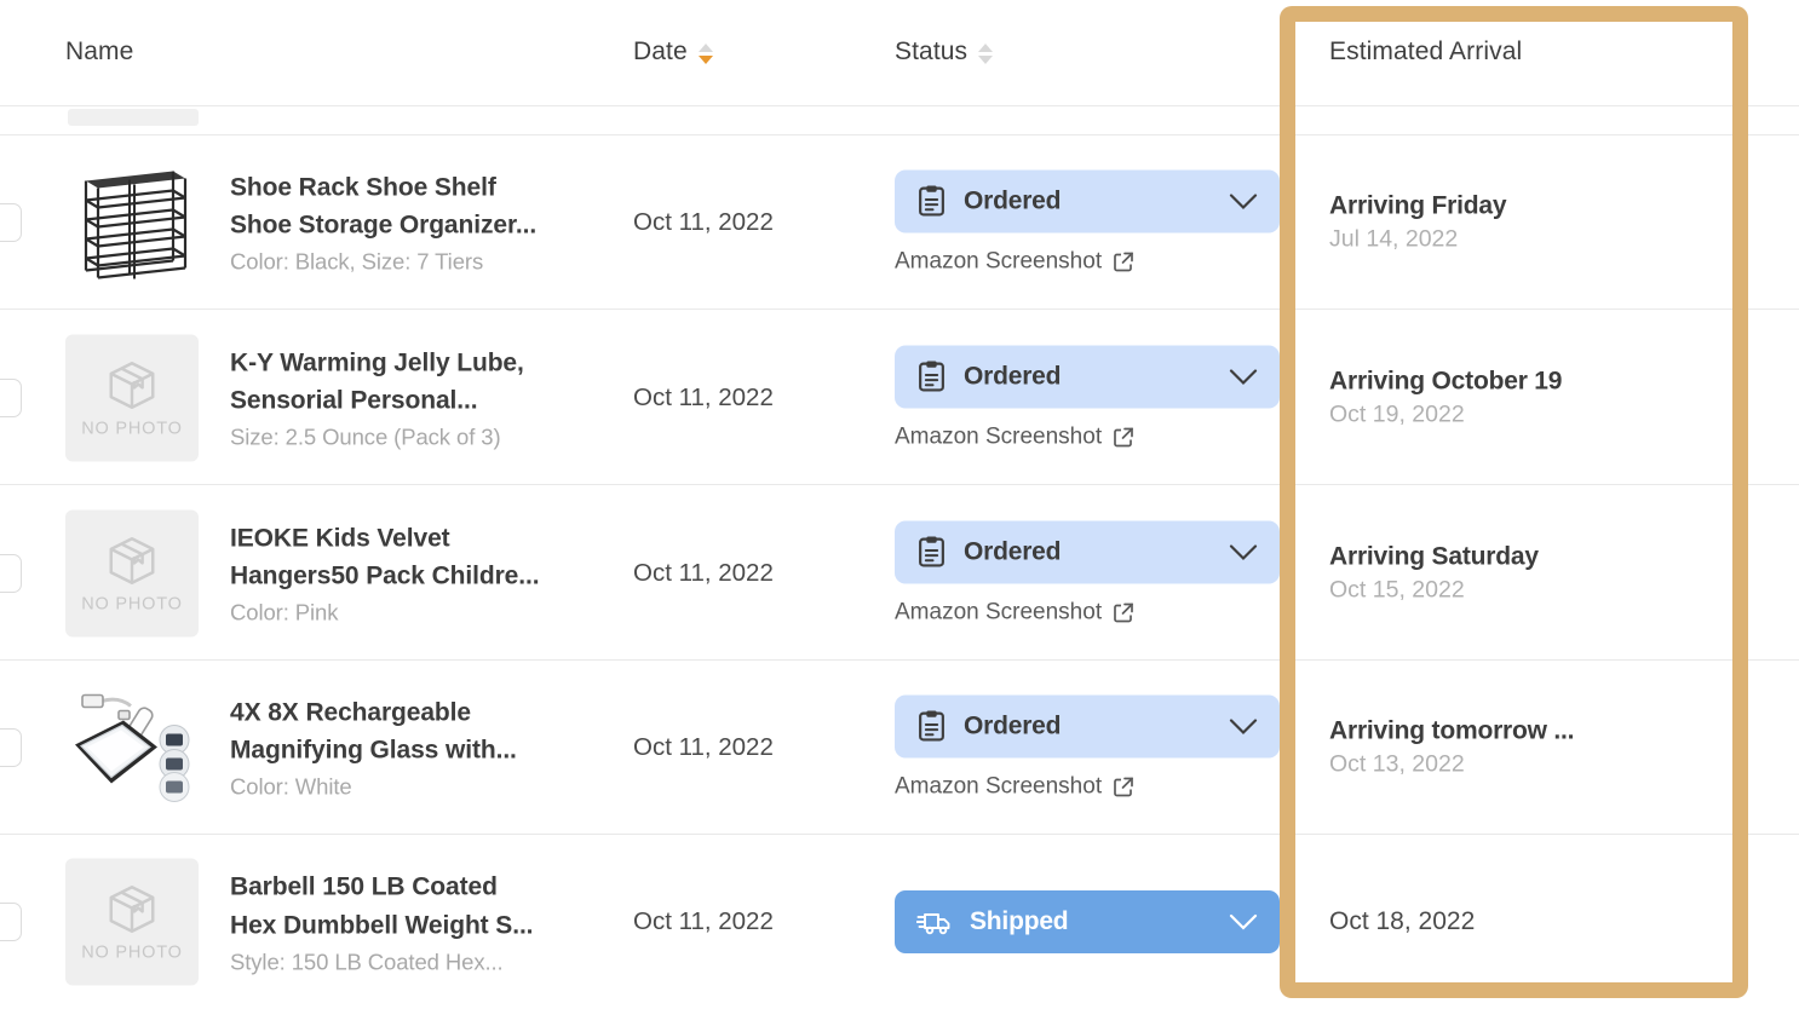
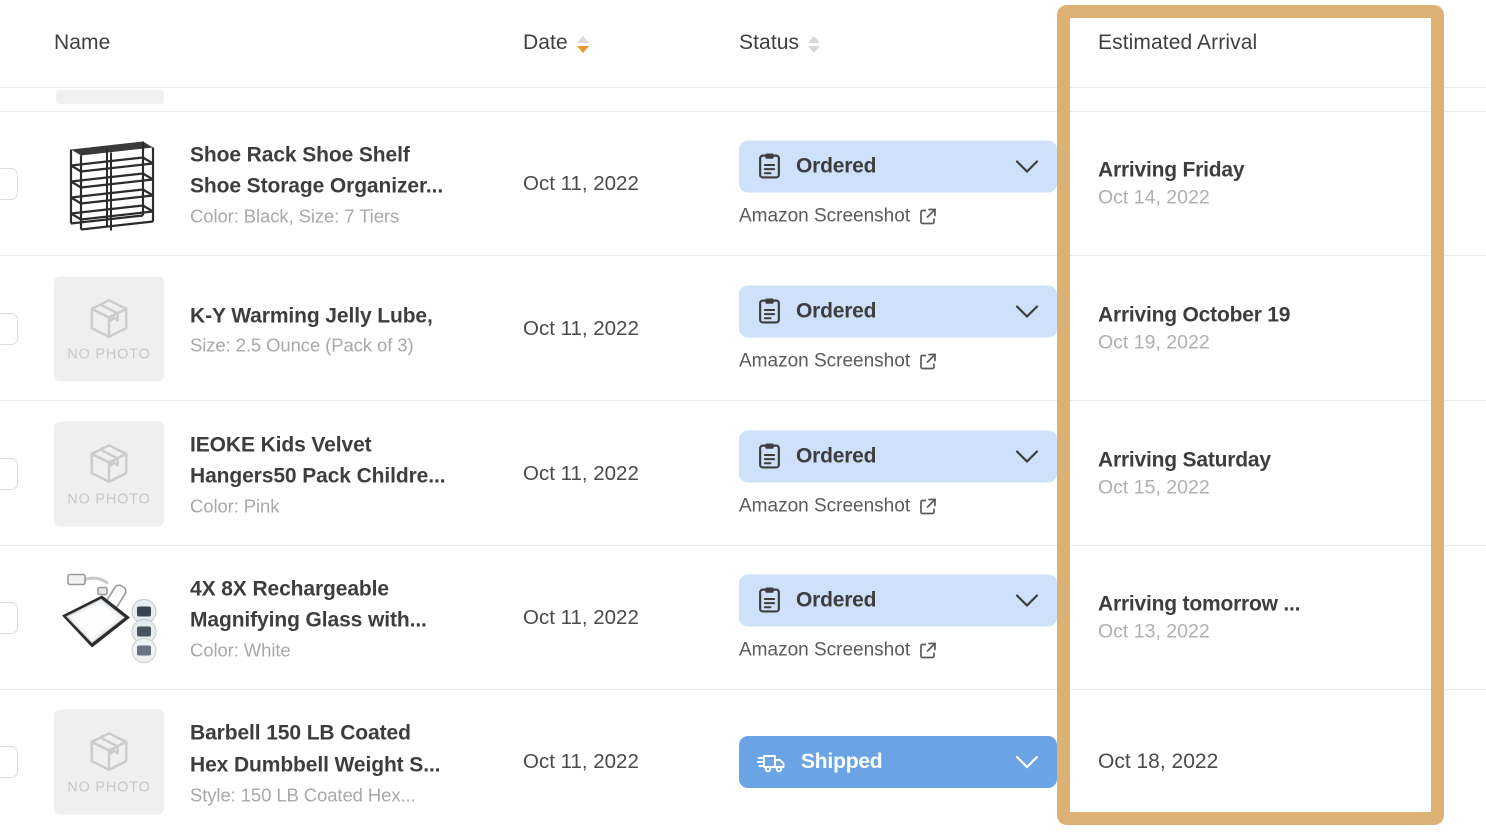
  Name
  Date
  Status
  Estimated Arrival
  Shoe Rack Shoe Shelf
  Shoe Storage Organizer...
  Color: Black, Size: 7 Tiers
  Oct 11, 2022
  Ordered
  Amazon Screenshot
  Arriving Friday
- Jul 14, 2022
+ Oct 14, 2022
  NO PHOTO
  K-Y Warming Jelly Lube,
- Sensorial Personal...
  Size: 2.5 Ounce (Pack of 3)
  Oct 11, 2022
  Ordered
  Amazon Screenshot
  Arriving October 19
  Oct 19, 2022
  NO PHOTO
  IEOKE Kids Velvet
  Hangers50 Pack Childre...
  Color: Pink
  Oct 11, 2022
  Ordered
  Amazon Screenshot
  Arriving Saturday
  Oct 15, 2022
  4X 8X Rechargeable
  Magnifying Glass with...
  Color: White
  Oct 11, 2022
  Ordered
  Amazon Screenshot
  Arriving tomorrow ...
  Oct 13, 2022
  NO PHOTO
  Barbell 150 LB Coated
  Hex Dumbbell Weight S...
  Style: 150 LB Coated Hex...
  Oct 11, 2022
  Shipped
  Oct 18, 2022
